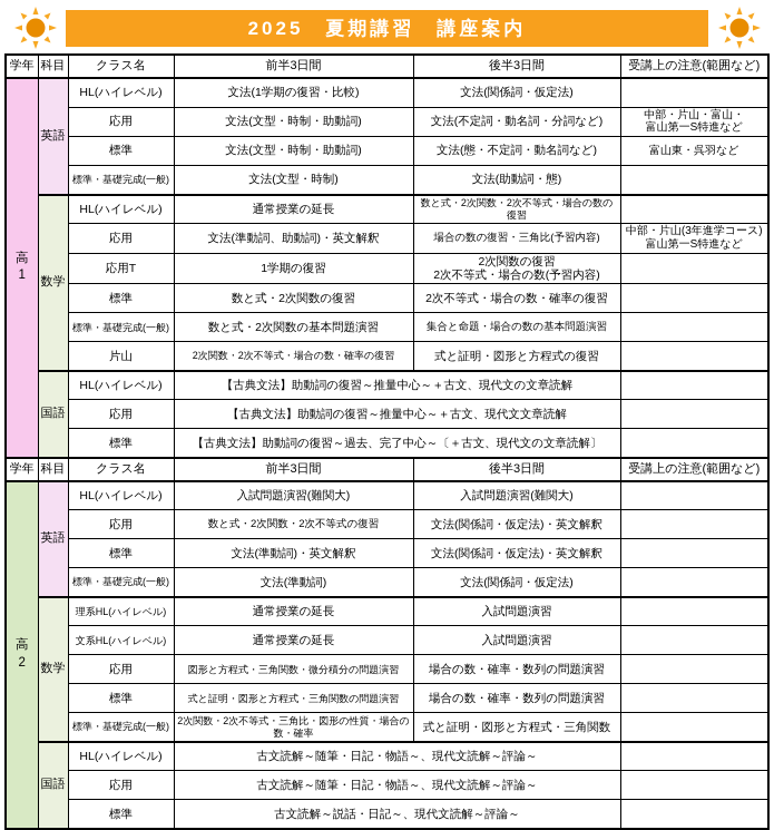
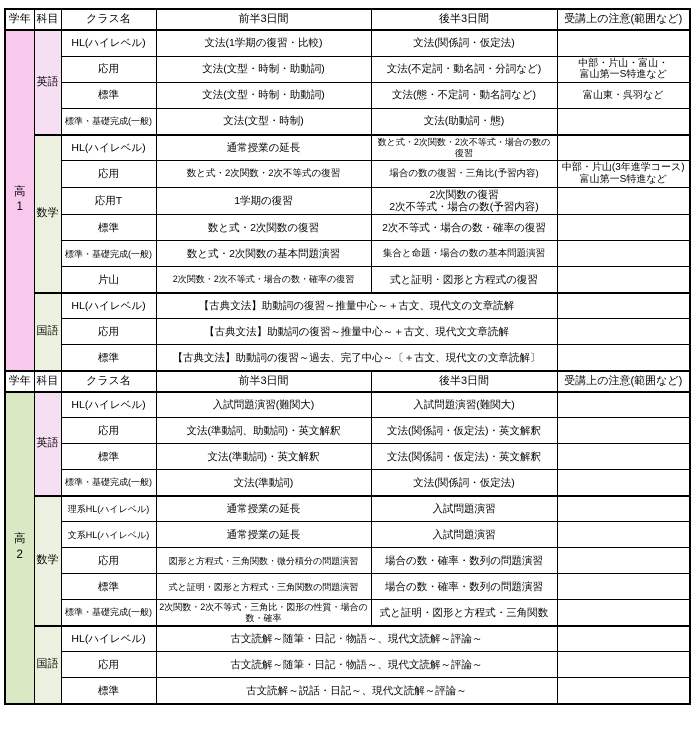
- 2025 夏期講習 講座案内
  学年	科目	クラス名	前半3日間	後半3日間	受講上の注意(範囲など)
  高 1	英語	HL(ハイレベル)	文法(1学期の復習・比較)	文法(関係詞・仮定法)
  応用	文法(文型・時制・助動詞)	文法(不定詞・動名詞・分詞など)	中部・片山・富山・ 富山第一S特進など
  標準	文法(文型・時制・助動詞)	文法(態・不定詞・動名詞など)	富山東・呉羽など
  標準・基礎完成(一般)	文法(文型・時制)	文法(助動詞・態)
  数学	HL(ハイレベル)	通常授業の延長	数と式・2次関数・2次不等式・場合の数の復習
- 応用	文法(準動詞、助動詞)・英文解釈	場合の数の復習・三角比(予習内容)	中部・片山(3年進学コース) 富山第一S特進など
+ 応用	数と式・2次関数・2次不等式の復習	場合の数の復習・三角比(予習内容)	中部・片山(3年進学コース) 富山第一S特進など
  応用T	1学期の復習	2次関数の復習 2次不等式・場合の数(予習内容)
  標準	数と式・2次関数の復習	2次不等式・場合の数・確率の復習
  標準・基礎完成(一般)	数と式・2次関数の基本問題演習	集合と命題・場合の数の基本問題演習
  片山	2次関数・2次不等式・場合の数・確率の復習	式と証明・図形と方程式の復習
  国語	HL(ハイレベル)	【古典文法】助動詞の復習～推量中心～＋古文、現代文の文章読解
  応用	【古典文法】助動詞の復習～推量中心～＋古文、現代文文章読解
  標準	【古典文法】助動詞の復習～過去、完了中心～〔＋古文、現代文の文章読解〕
  学年	科目	クラス名	前半3日間	後半3日間	受講上の注意(範囲など)
  高 2	英語	HL(ハイレベル)	入試問題演習(難関大)	入試問題演習(難関大)
- 応用	数と式・2次関数・2次不等式の復習	文法(関係詞・仮定法)・英文解釈
+ 応用	文法(準動詞、助動詞)・英文解釈	文法(関係詞・仮定法)・英文解釈
  標準	文法(準動詞)・英文解釈	文法(関係詞・仮定法)・英文解釈
  標準・基礎完成(一般)	文法(準動詞)	文法(関係詞・仮定法)
  数学	理系HL(ハイレベル)	通常授業の延長	入試問題演習
  文系HL(ハイレベル)	通常授業の延長	入試問題演習
  応用	図形と方程式・三角関数・微分積分の問題演習	場合の数・確率・数列の問題演習
  標準	式と証明・図形と方程式・三角関数の問題演習	場合の数・確率・数列の問題演習
  標準・基礎完成(一般)	2次関数・2次不等式・三角比・図形の性質・場合の数・確率	式と証明・図形と方程式・三角関数
  国語	HL(ハイレベル)	古文読解～随筆・日記・物語～、現代文読解～評論～
  応用	古文読解～随筆・日記・物語～、現代文読解～評論～
  標準	古文読解～説話・日記～、現代文読解～評論～
